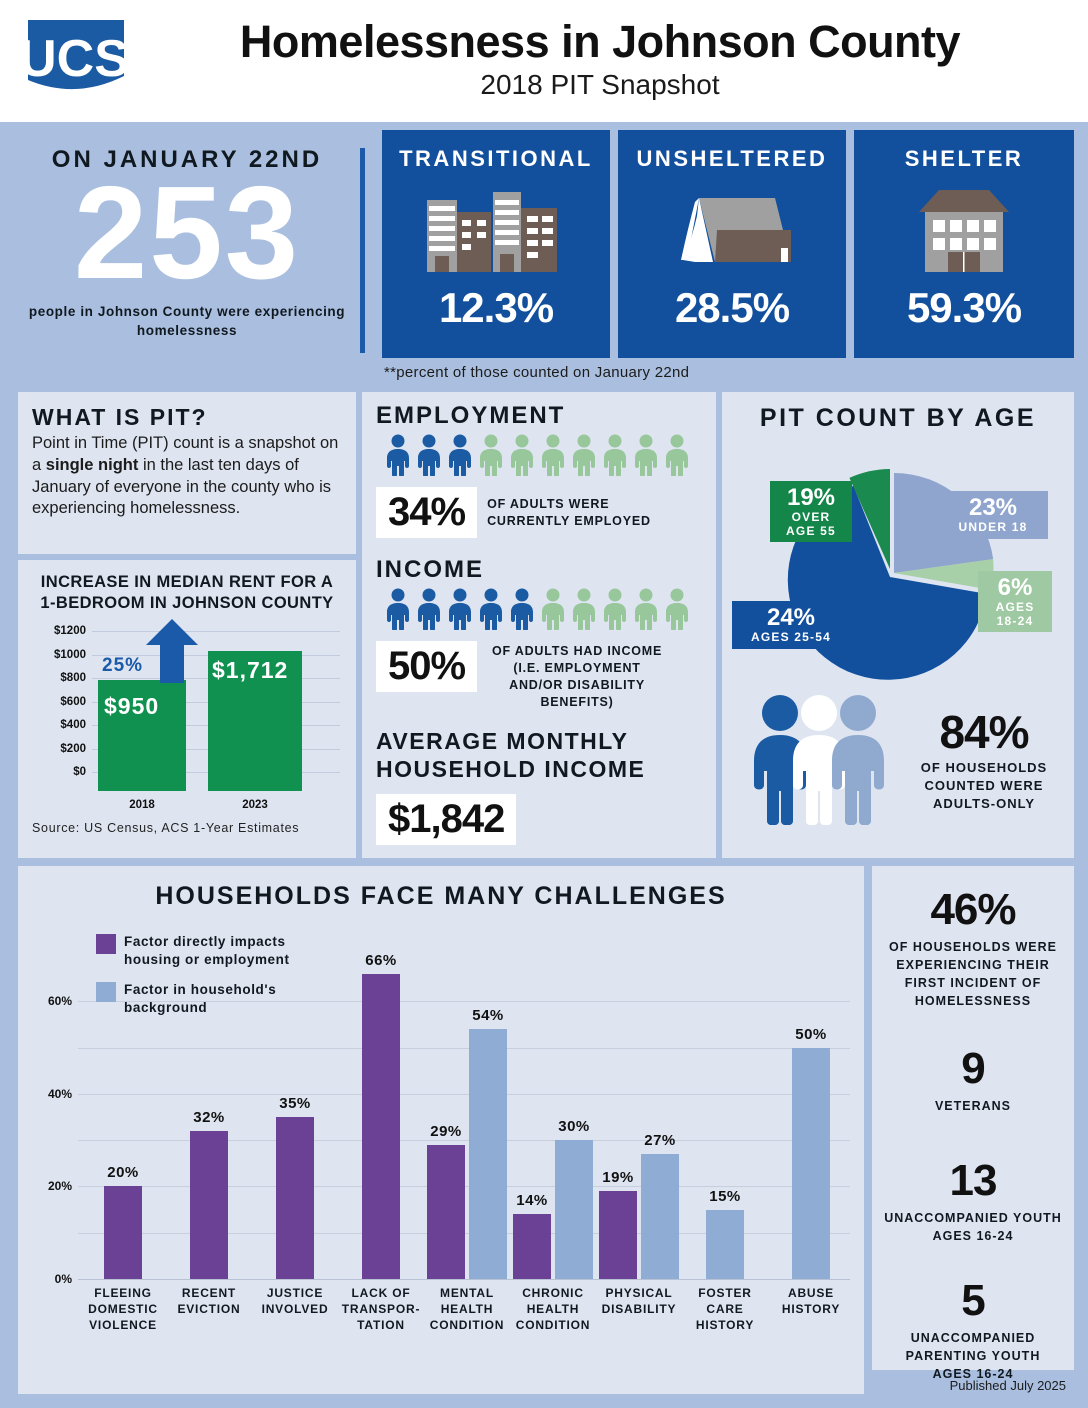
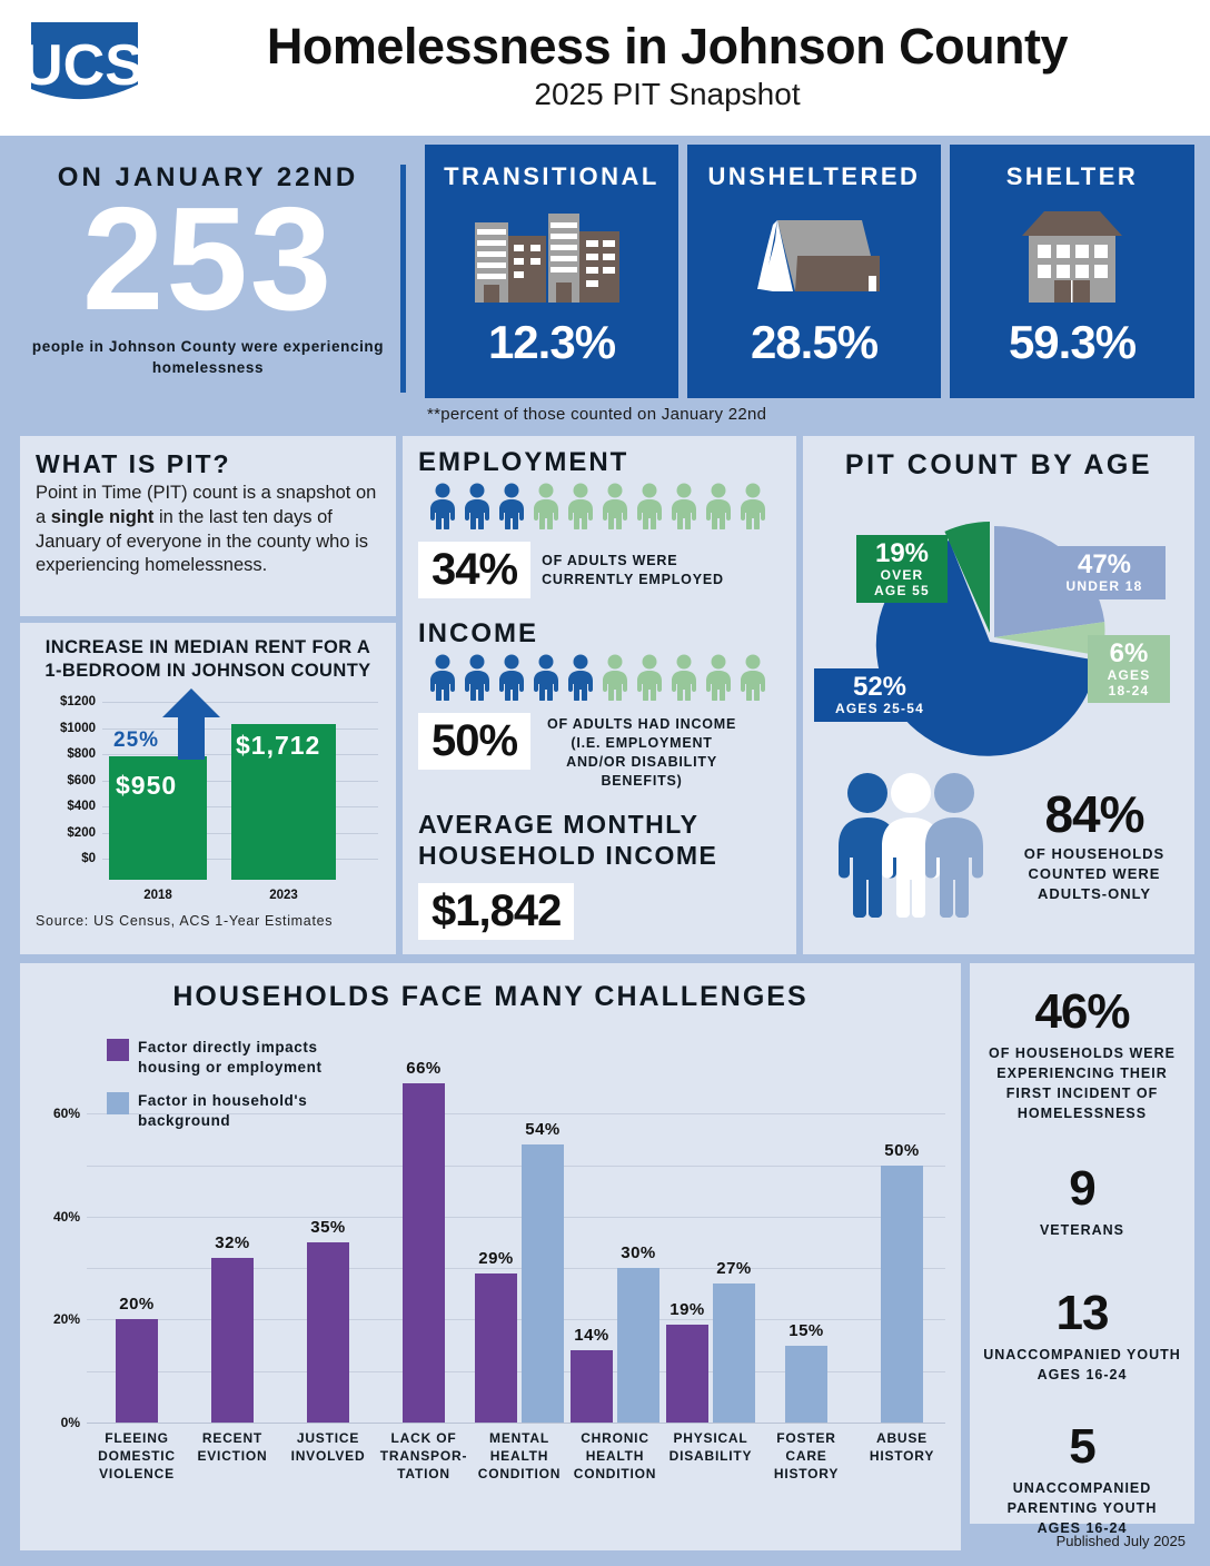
  UCS
  Homelessness in Johnson County
- 2018 PIT Snapshot
+ 2025 PIT Snapshot
  ON JANUARY 22ND
  253
  people in Johnson County were experiencing homelessness
  TRANSITIONAL
  12.3%
  UNSHELTERED
  28.5%
  SHELTER
  59.3%
  **percent of those counted on January 22nd
  WHAT IS PIT?
  Point in Time (PIT) count is a snapshot on a single night in the last ten days of January of everyone in the county who is experiencing homelessness.
  INCREASE IN MEDIAN RENT FOR A 1-BEDROOM IN JOHNSON COUNTY
  $1200
  $1000
  $800
  $600
  $400
  $200
  $0
  $950
  2018
  $1,712
  2023
  25%
  Source: US Census, ACS 1-Year Estimates
  EMPLOYMENT
  34%
  OF ADULTS WERE CURRENTLY EMPLOYED
  INCOME
  50%
  OF ADULTS HAD INCOME (I.E. EMPLOYMENT AND/OR DISABILITY BENEFITS)
  AVERAGE MONTHLY HOUSEHOLD INCOME
  $1,842
  PIT COUNT BY AGE
- 23%
+ 47%
  UNDER 18
  6%
  AGES
  18-24
- 24%
+ 52%
  AGES 25-54
  19%
  OVER
  AGE 55
  84%
  OF HOUSEHOLDS COUNTED WERE ADULTS-ONLY
  HOUSEHOLDS FACE MANY CHALLENGES
  0%
  20%
  40%
  60%
  20%
  FLEEING
  DOMESTIC
  VIOLENCE
  32%
  RECENT
  EVICTION
  35%
  JUSTICE
  INVOLVED
  66%
  LACK OF
  TRANSPOR-
  TATION
  29%
  54%
  MENTAL
  HEALTH
  CONDITION
  14%
  30%
  CHRONIC
  HEALTH
  CONDITION
  19%
  27%
  PHYSICAL
  DISABILITY
  15%
  FOSTER
  CARE
  HISTORY
  50%
  ABUSE
  HISTORY
  Factor directly impacts housing or employment
  Factor in household's background
  46%
  OF HOUSEHOLDS WERE EXPERIENCING THEIR FIRST INCIDENT OF HOMELESSNESS
  9
  VETERANS
  13
  UNACCOMPANIED YOUTH AGES 16-24
  5
  UNACCOMPANIED PARENTING YOUTH AGES 16-24
  Published July 2025
